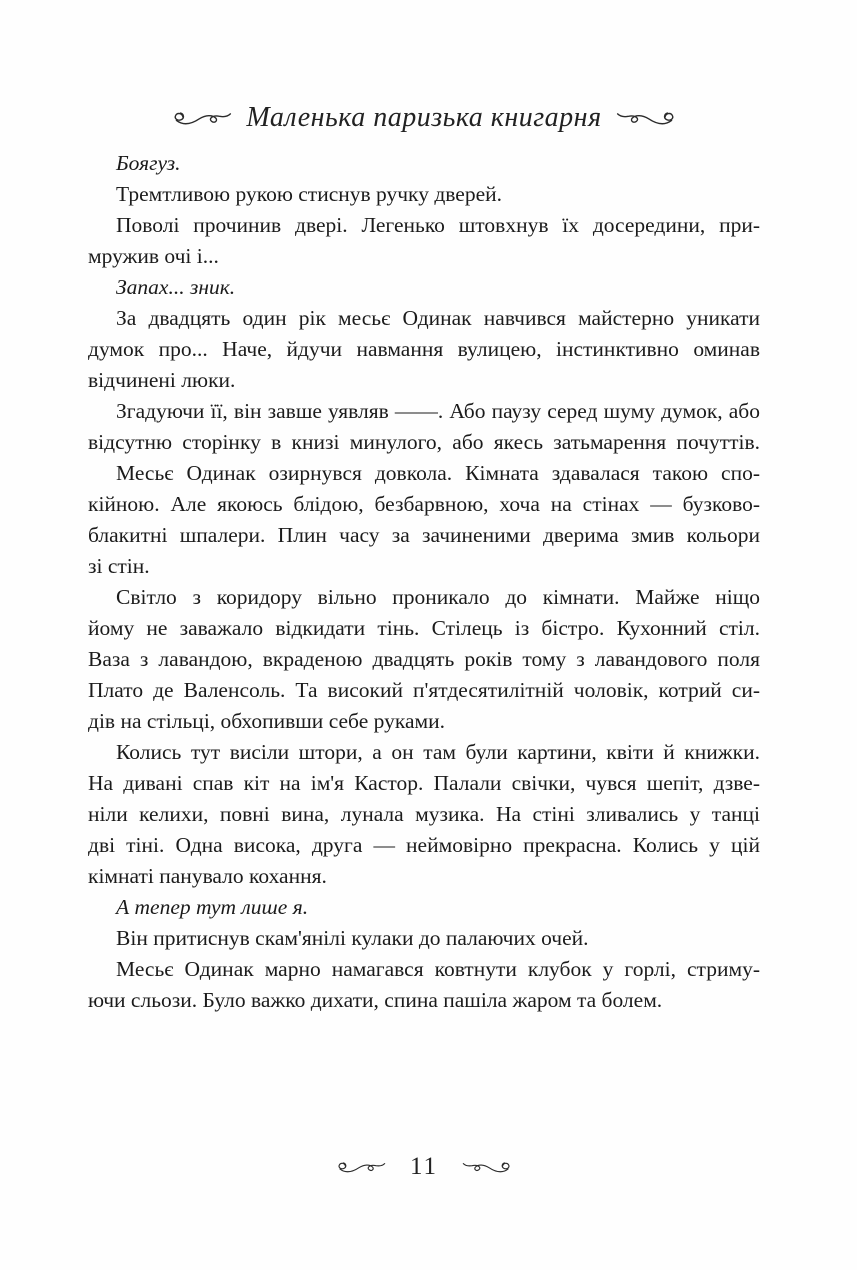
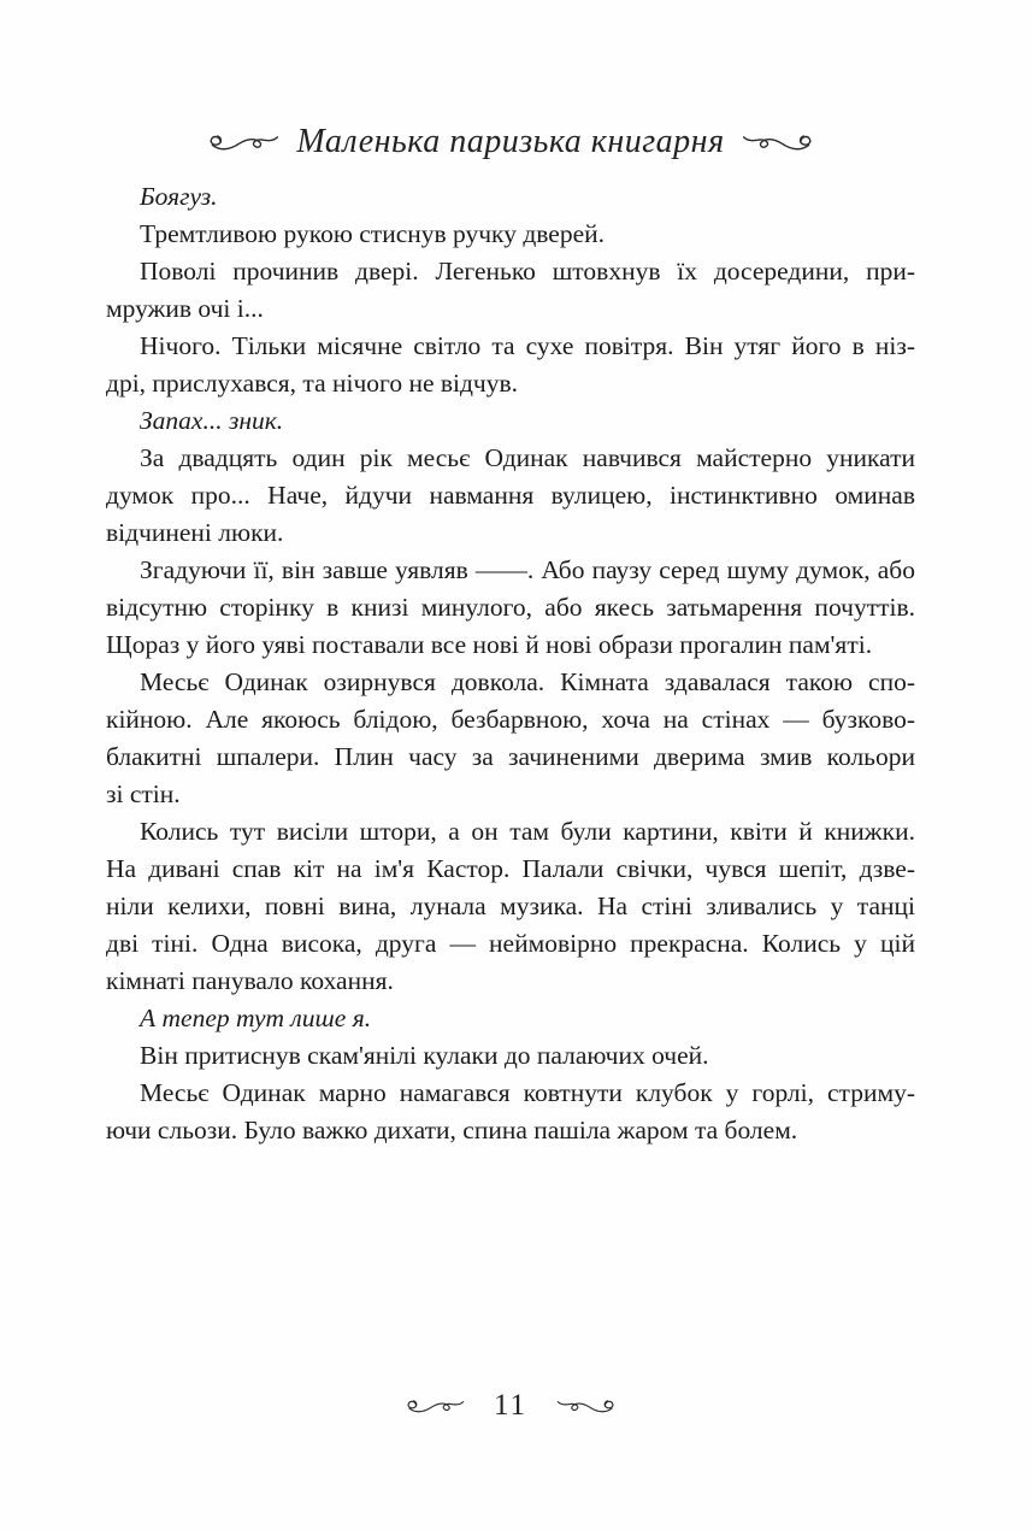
  Маленька паризька книгарня
  Боягуз.
  Тремтливою рукою стиснув ручку дверей.
  Поволі прочинив двері. Легенько штовхнув їх досередини, при-
  мружив очі і...
+ Нічого. Тільки місячне світло та сухе повітря. Він утяг його в ніз-
+ дрі, прислухався, та нічого не відчув.
  Запах... зник.
  За двадцять один рік месьє Одинак навчився майстерно уникати
  думок про... Наче, йдучи навмання вулицею, інстинктивно оминав
  відчинені люки.
  Згадуючи її, він завше уявляв ——. Або паузу серед шуму думок, або
  відсутню сторінку в книзі минулого, або якесь затьмарення почуттів.
+ Щораз у його уяві поставали все нові й нові образи прогалин пам'яті.
  Месьє Одинак озирнувся довкола. Кімната здавалася такою спо-
  кійною. Але якоюсь блідою, безбарвною, хоча на стінах — бузково-
  блакитні шпалери. Плин часу за зачиненими дверима змив кольори
  зі стін.
- Світло з коридору вільно проникало до кімнати. Майже ніщо
- йому не заважало відкидати тінь. Стілець із бістро. Кухонний стіл.
- Ваза з лавандою, вкраденою двадцять років тому з лавандового поля
- Плато де Валенсоль. Та високий п'ятдесятилітній чоловік, котрий си-
- дів на стільці, обхопивши себе руками.
  Колись тут висіли штори, а он там були картини, квіти й книжки.
  На дивані спав кіт на ім'я Кастор. Палали свічки, чувся шепіт, дзве-
  ніли келихи, повні вина, лунала музика. На стіні зливались у танці
  дві тіні. Одна висока, друга — неймовірно прекрасна. Колись у цій
  кімнаті панувало кохання.
  А тепер тут лише я.
  Він притиснув скам'янілі кулаки до палаючих очей.
  Месьє Одинак марно намагався ковтнути клубок у горлі, стриму-
  ючи сльози. Було важко дихати, спина пашіла жаром та болем.
  11
